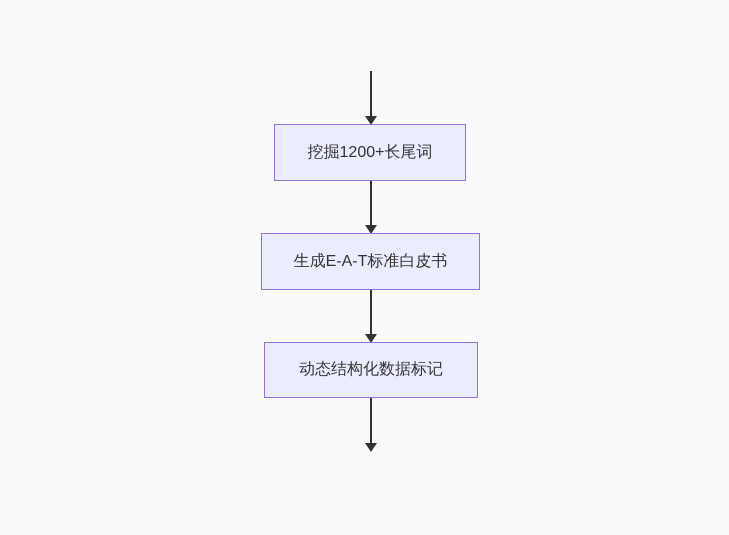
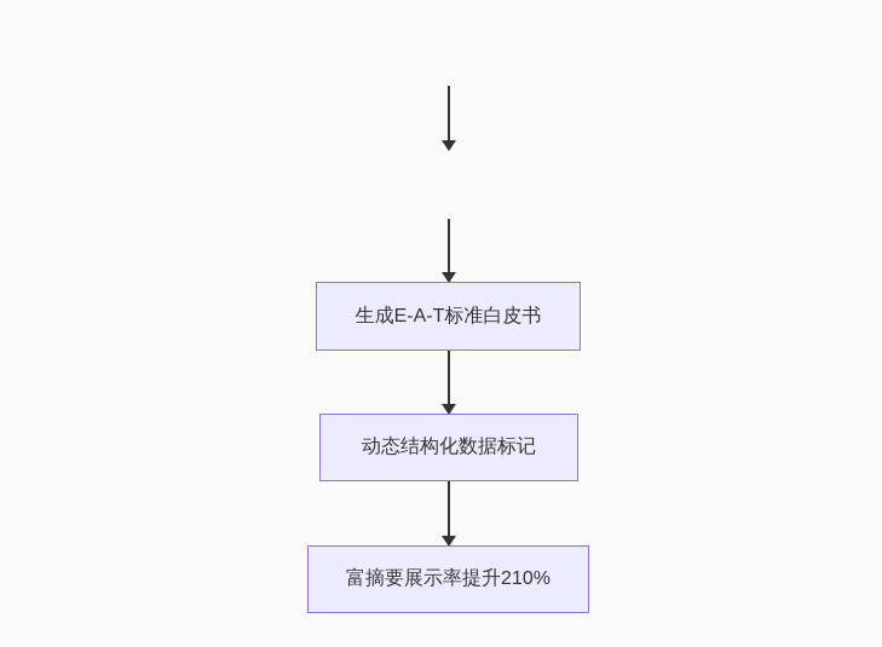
- 挖掘1200+长尾词
  生成E-A-T标准白皮书
  动态结构化数据标记
+ 富摘要展示率提升210%
